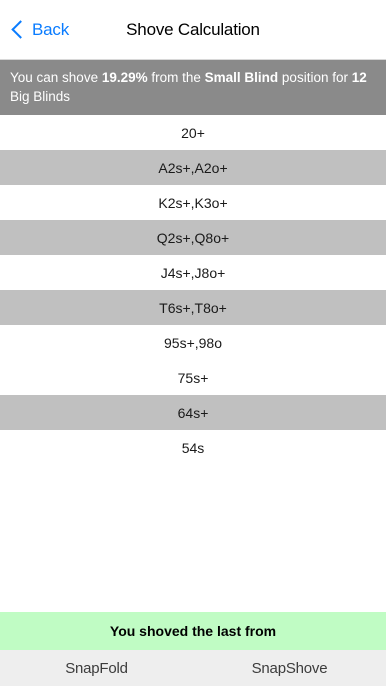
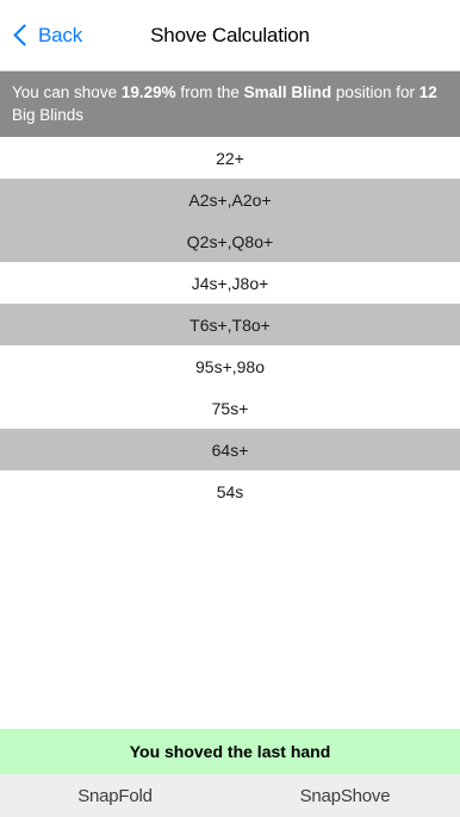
  Back
  Shove Calculation
  You can shove 19.29% from the Small Blind position for 12 Big Blinds
- 20+
+ 22+
  A2s+,A2o+
- K2s+,K3o+
  Q2s+,Q8o+
  J4s+,J8o+
  T6s+,T8o+
  95s+,98o
  75s+
  64s+
  54s
- You shoved the last from
+ You shoved the last hand
  SnapFold
  SnapShove
